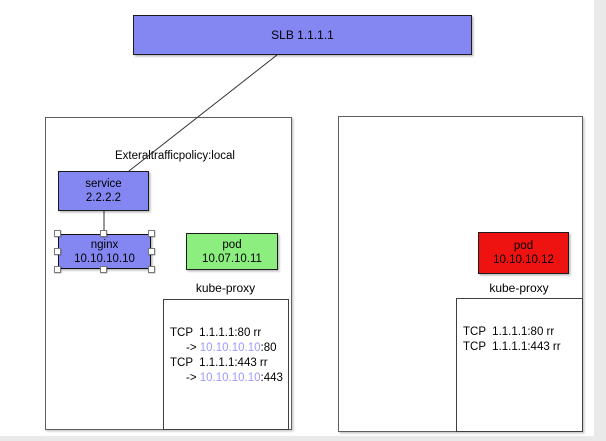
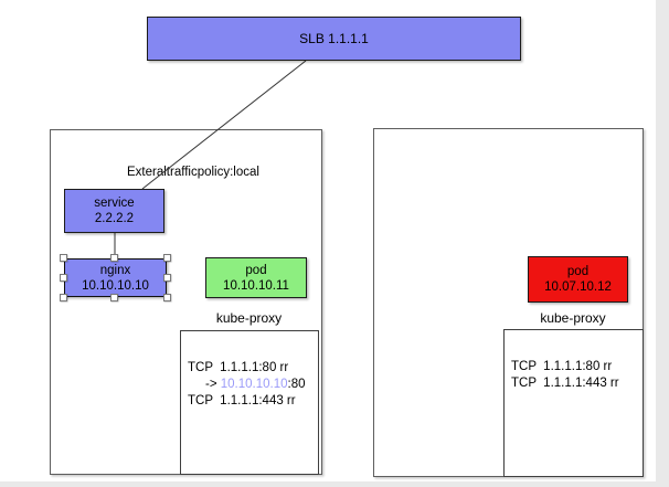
  SLB 1.1.1.1
  Exteraltrafficpolicy:local
  service
  2.2.2.2
  nginx
  10.10.10.10
  pod
- 10.07.10.11
+ 10.10.10.11
  kube-proxy
  TCP 1.1.1.1:80 rr
  -> 10.10.10.10:80
  TCP 1.1.1.1:443 rr
- -> 10.10.10.10:443
  pod
- 10.10.10.12
+ 10.07.10.12
  kube-proxy
  TCP 1.1.1.1:80 rr
  TCP 1.1.1.1:443 rr
